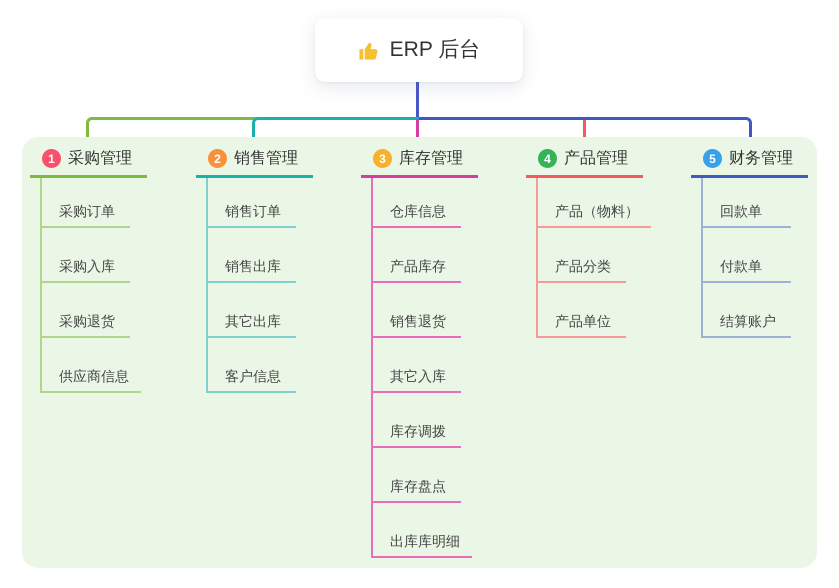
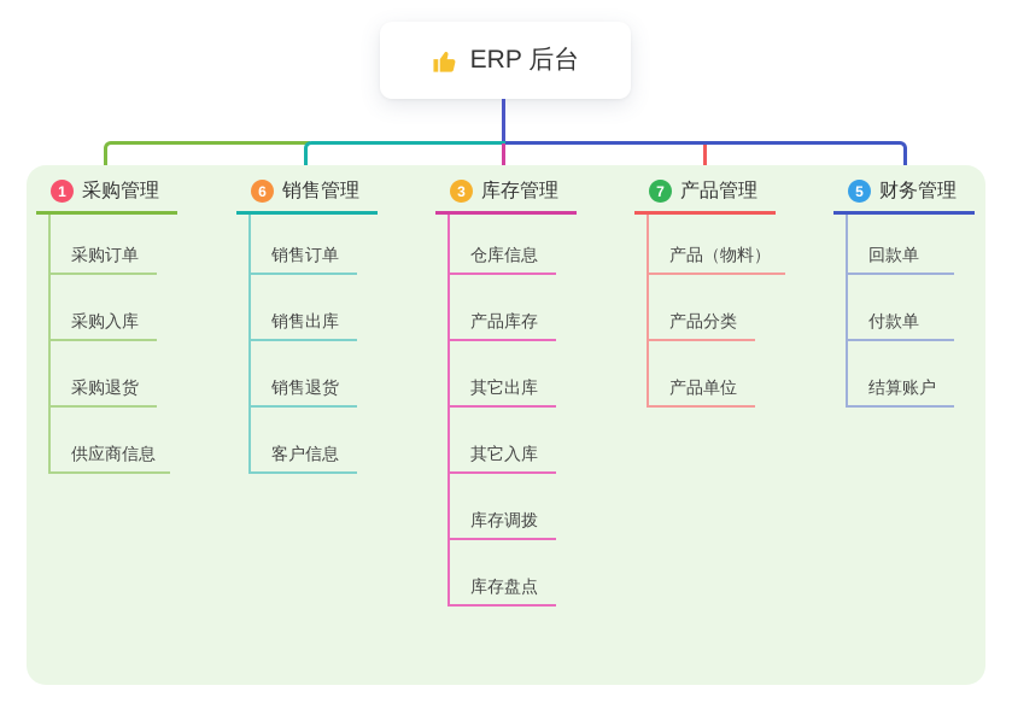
  ERP 后台
  1
  采购管理
  采购订单
  采购入库
  采购退货
  供应商信息
- 2
+ 6
  销售管理
  销售订单
  销售出库
- 其它出库
+ 销售退货
  客户信息
  3
  库存管理
  仓库信息
  产品库存
- 销售退货
+ 其它出库
  其它入库
  库存调拨
  库存盘点
- 出库库明细
- 4
+ 7
  产品管理
  产品（物料）
  产品分类
  产品单位
  5
  财务管理
  回款单
  付款单
  结算账户
